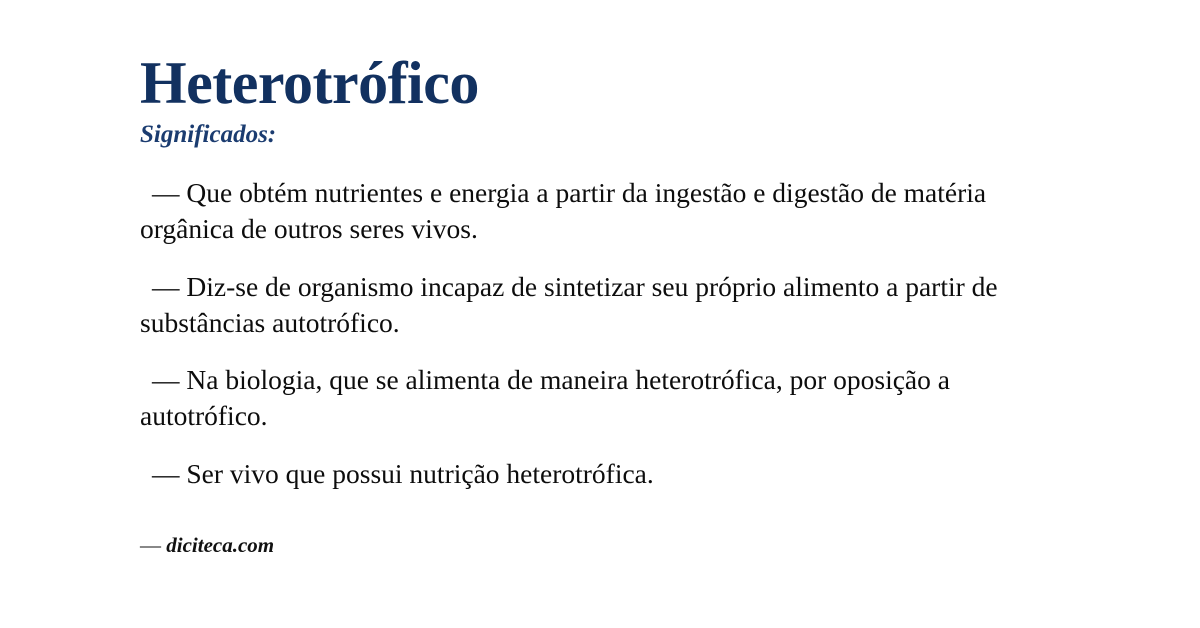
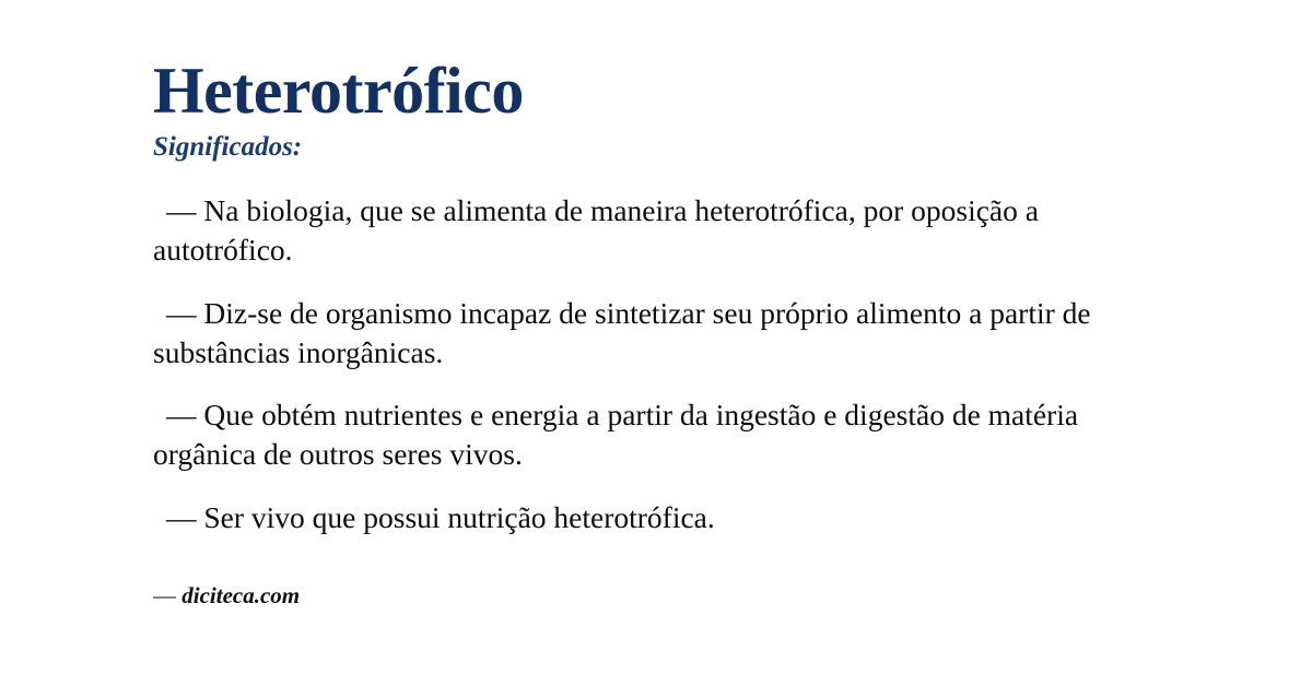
  Heterotrófico
  Significados:
- — Que obtém nutrientes e energia a partir da ingestão e digestão de matéria orgânica de outros seres vivos.
+ — Na biologia, que se alimenta de maneira heterotrófica, por oposição a autotrófico.
- — Diz-se de organismo incapaz de sintetizar seu próprio alimento a partir de substâncias autotrófico.
+ — Diz-se de organismo incapaz de sintetizar seu próprio alimento a partir de substâncias inorgânicas.
- — Na biologia, que se alimenta de maneira heterotrófica, por oposição a autotrófico.
+ — Que obtém nutrientes e energia a partir da ingestão e digestão de matéria orgânica de outros seres vivos.
  — Ser vivo que possui nutrição heterotrófica.
  — diciteca.com
